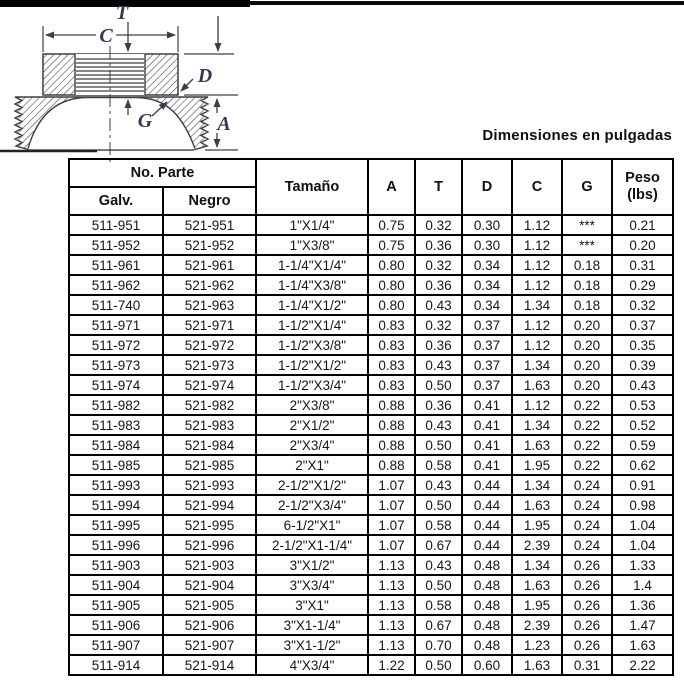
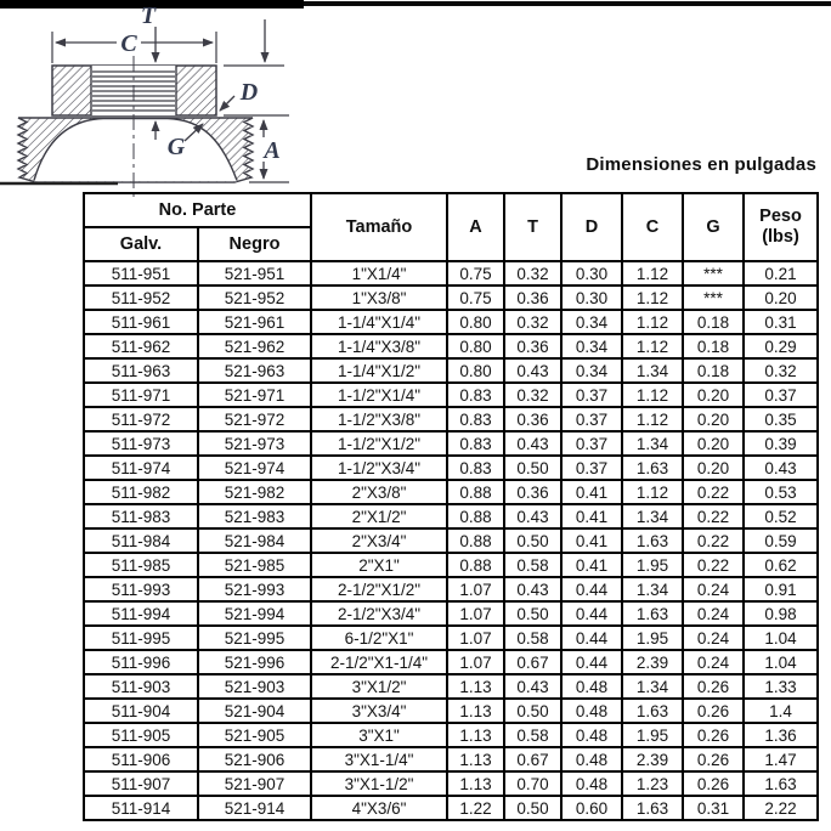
  T
  C
  D
  A
  G
  Dimensiones en pulgadas
  No. Parte	Tamaño	A	T	D	C	G	Peso (lbs)
  Galv.	Negro
  511-951	521-951	1"X1/4"	0.75	0.32	0.30	1.12	***	0.21
  511-952	521-952	1"X3/8"	0.75	0.36	0.30	1.12	***	0.20
  511-961	521-961	1-1/4"X1/4"	0.80	0.32	0.34	1.12	0.18	0.31
  511-962	521-962	1-1/4"X3/8"	0.80	0.36	0.34	1.12	0.18	0.29
- 511-740	521-963	1-1/4"X1/2"	0.80	0.43	0.34	1.34	0.18	0.32
+ 511-963	521-963	1-1/4"X1/2"	0.80	0.43	0.34	1.34	0.18	0.32
  511-971	521-971	1-1/2"X1/4"	0.83	0.32	0.37	1.12	0.20	0.37
  511-972	521-972	1-1/2"X3/8"	0.83	0.36	0.37	1.12	0.20	0.35
  511-973	521-973	1-1/2"X1/2"	0.83	0.43	0.37	1.34	0.20	0.39
  511-974	521-974	1-1/2"X3/4"	0.83	0.50	0.37	1.63	0.20	0.43
  511-982	521-982	2"X3/8"	0.88	0.36	0.41	1.12	0.22	0.53
  511-983	521-983	2"X1/2"	0.88	0.43	0.41	1.34	0.22	0.52
  511-984	521-984	2"X3/4"	0.88	0.50	0.41	1.63	0.22	0.59
  511-985	521-985	2"X1"	0.88	0.58	0.41	1.95	0.22	0.62
  511-993	521-993	2-1/2"X1/2"	1.07	0.43	0.44	1.34	0.24	0.91
  511-994	521-994	2-1/2"X3/4"	1.07	0.50	0.44	1.63	0.24	0.98
  511-995	521-995	6-1/2"X1"	1.07	0.58	0.44	1.95	0.24	1.04
  511-996	521-996	2-1/2"X1-1/4"	1.07	0.67	0.44	2.39	0.24	1.04
  511-903	521-903	3"X1/2"	1.13	0.43	0.48	1.34	0.26	1.33
  511-904	521-904	3"X3/4"	1.13	0.50	0.48	1.63	0.26	1.4
  511-905	521-905	3"X1"	1.13	0.58	0.48	1.95	0.26	1.36
  511-906	521-906	3"X1-1/4"	1.13	0.67	0.48	2.39	0.26	1.47
  511-907	521-907	3"X1-1/2"	1.13	0.70	0.48	1.23	0.26	1.63
- 511-914	521-914	4"X3/4"	1.22	0.50	0.60	1.63	0.31	2.22
+ 511-914	521-914	4"X3/6"	1.22	0.50	0.60	1.63	0.31	2.22
